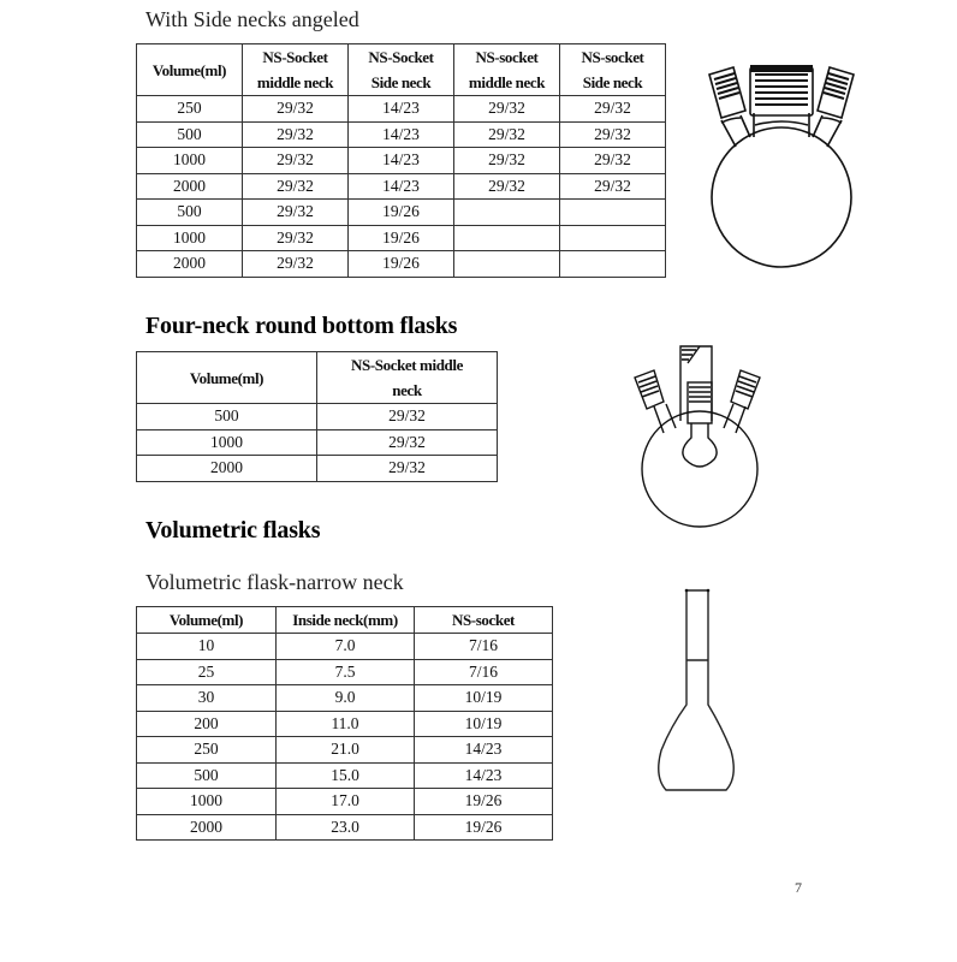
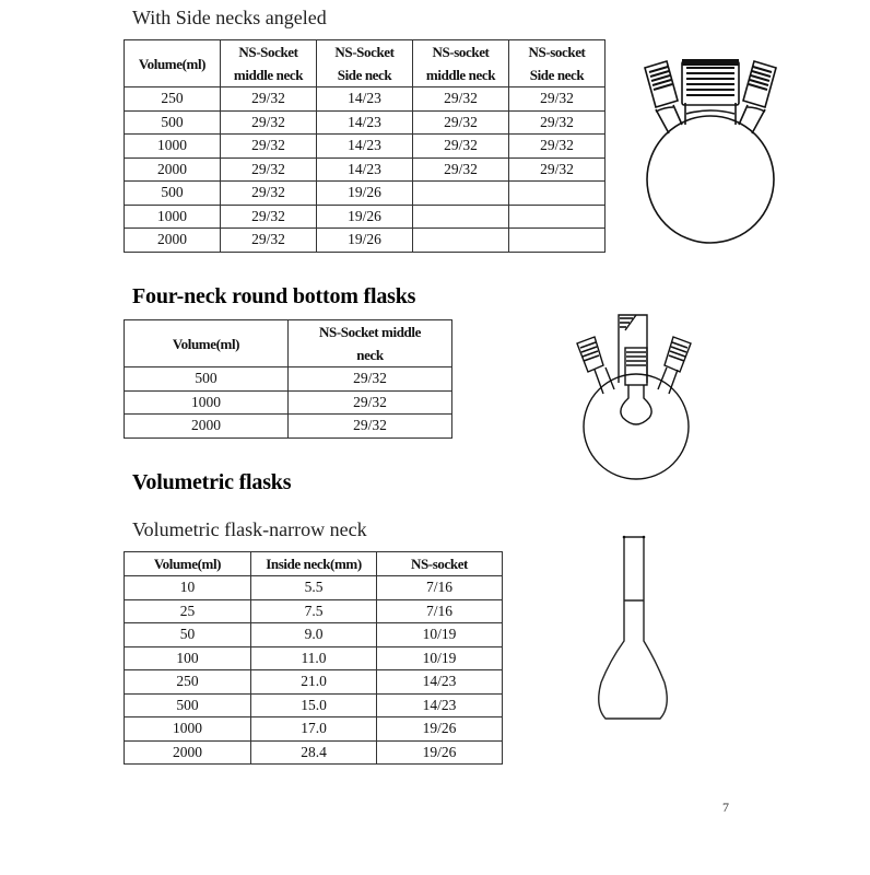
  With Side necks angeled
  Volume(ml)	NS-Socketmiddle neck	NS-SocketSide neck	NS-socketmiddle neck	NS-socketSide neck
  250	29/32	14/23	29/32	29/32
  500	29/32	14/23	29/32	29/32
  1000	29/32	14/23	29/32	29/32
  2000	29/32	14/23	29/32	29/32
  500	29/32	19/26
  1000	29/32	19/26
  2000	29/32	19/26
  Four-neck round bottom flasks
  Volume(ml)	NS-Socket middle neck
  500	29/32
  1000	29/32
  2000	29/32
  Volumetric flasks
  Volumetric flask-narrow neck
  Volume(ml)	Inside neck(mm)	NS-socket
- 10	7.0	7/16
+ 10	5.5	7/16
  25	7.5	7/16
- 30	9.0	10/19
+ 50	9.0	10/19
- 200	11.0	10/19
+ 100	11.0	10/19
  250	21.0	14/23
  500	15.0	14/23
  1000	17.0	19/26
- 2000	23.0	19/26
+ 2000	28.4	19/26
  7
